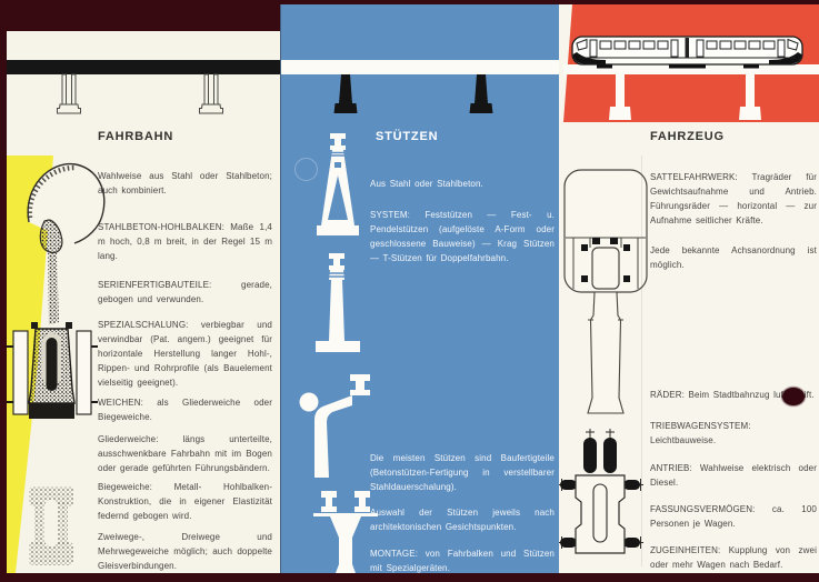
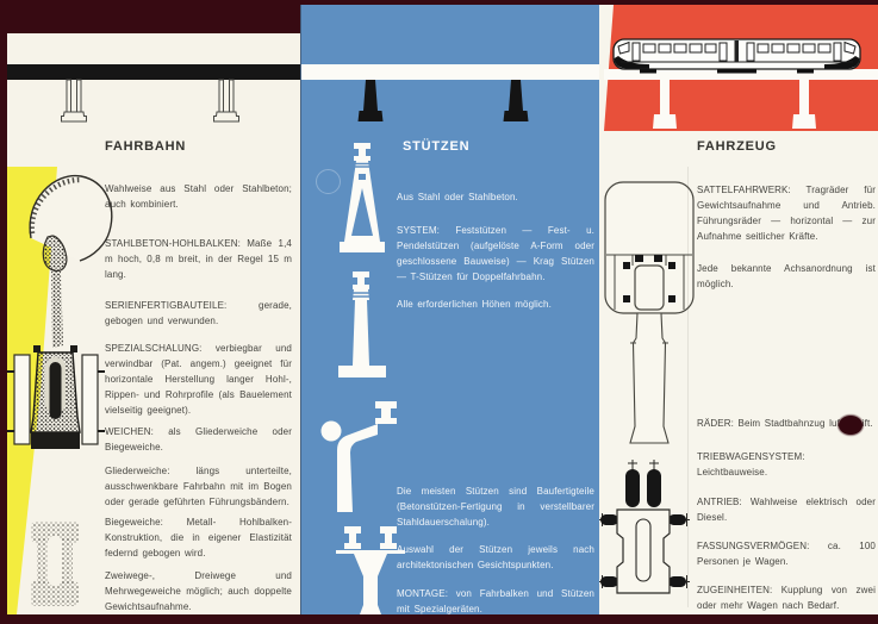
  FAHRBAHN
  Wahlweise aus Stahl oder Stahlbeton; auch kombiniert.
  STAHLBETON-HOHLBALKEN: Maße 1,4 m hoch, 0,8 m breit, in der Regel 15 m lang.
  SERIENFERTIGBAUTEILE: gerade, gebogen und verwunden.
  SPEZIALSCHALUNG: verbiegbar und verwindbar (Pat. angem.) geeignet für horizontale Herstellung langer Hohl-, Rippen- und Rohrprofile (als Bauelement vielseitig geeignet).
  WEICHEN: als Gliederweiche oder Biegeweiche.
  Gliederweiche: längs unterteilte, ausschwenkbare Fahrbahn mit im Bogen oder gerade geführten Führungsbändern.
  Biegeweiche: Metall- Hohlbalken-Konstruktion, die in eigener Elastizität federnd gebogen wird.
- Zweiwege-, Dreiwege und Mehrwegeweiche möglich; auch doppelte Gleisverbindungen.
+ Zweiwege-, Dreiwege und Mehrwegeweiche möglich; auch doppelte Gewichtsaufnahme.
  STÜTZEN
  Aus Stahl oder Stahlbeton.
  SYSTEM: Feststützen — Fest- u. Pendelstützen (aufgelöste A-Form oder geschlossene Bauweise) — Krag Stützen — T-Stützen für Doppelfahrbahn.
+ Alle erforderlichen Höhen möglich.
  Die meisten Stützen sind Baufertigteile (Betonstützen-Fertigung in verstellbarer Stahldauerschalung).
  Auswahl der Stützen jeweils nach architektonischen Gesichtspunkten.
  MONTAGE: von Fahrbalken und Stützen mit Spezialgeräten.
  FAHRZEUG
  SATTELFAHRWERK: Tragräder für Gewichtsaufnahme und Antrieb. Führungsräder — horizontal — zur Aufnahme seitlicher Kräfte.
  Jede bekannte Achsanordnung ist möglich.
  RÄDER: Beim Stadtbahnzug luift.
  TRIEBWAGENSYSTEM: Leichtbauweise.
  ANTRIEB: Wahlweise elektrisch oder Diesel.
  FASSUNGSVERMÖGEN: ca. 100 Personen je Wagen.
  ZUGEINHEITEN: Kupplung von zwei oder mehr Wagen nach Bedarf.
